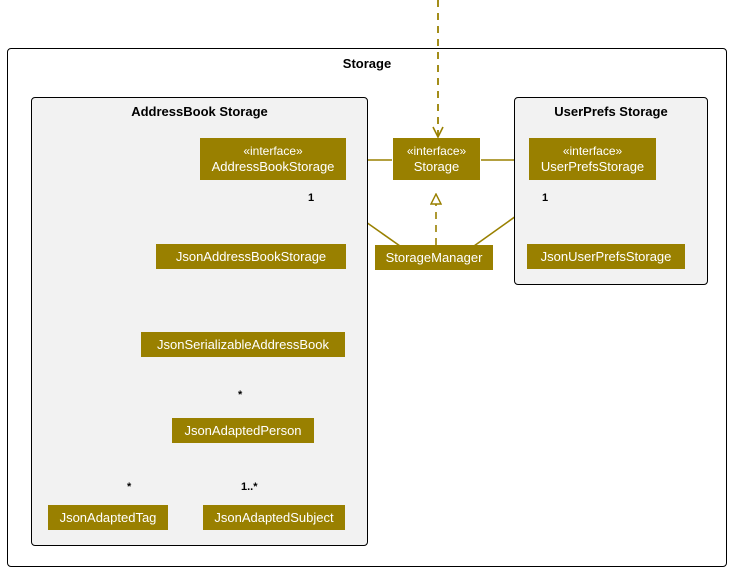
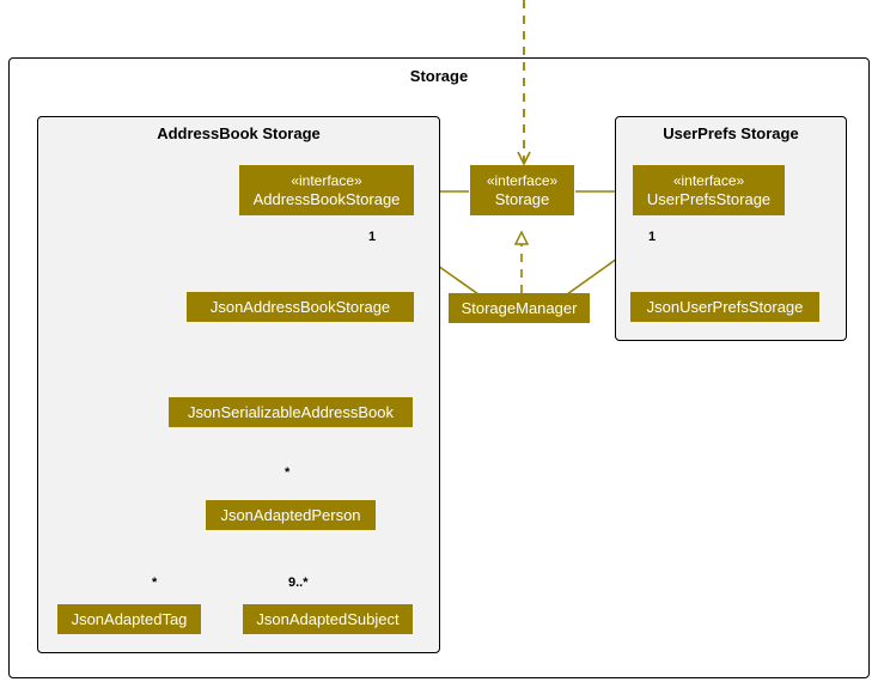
  Storage
  AddressBook Storage
  UserPrefs Storage
  «interface»
  AddressBookStorage
  «interface»
  Storage
  «interface»
  UserPrefsStorage
  JsonAddressBookStorage
  StorageManager
  JsonUserPrefsStorage
  JsonSerializableAddressBook
  JsonAdaptedPerson
  JsonAdaptedTag
  JsonAdaptedSubject
  1
  1
  *
  *
- 1..*
+ 9..*
